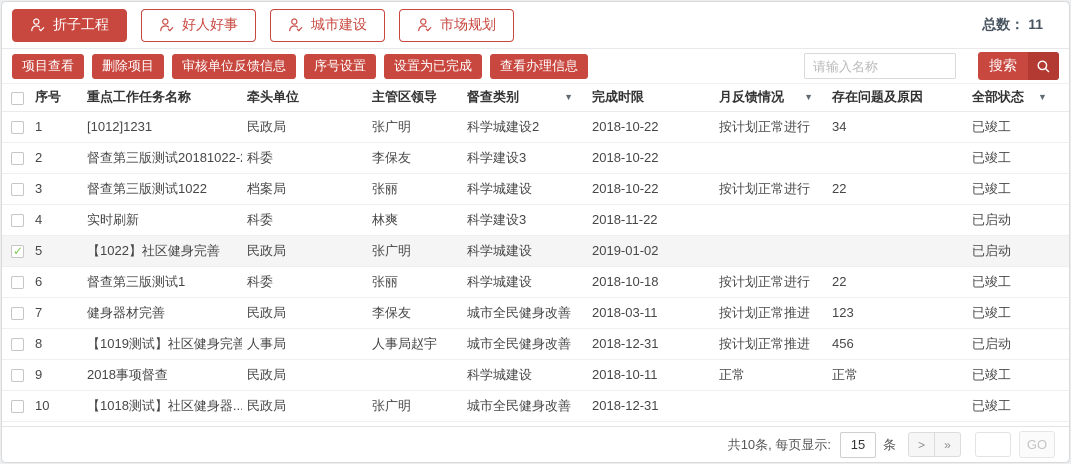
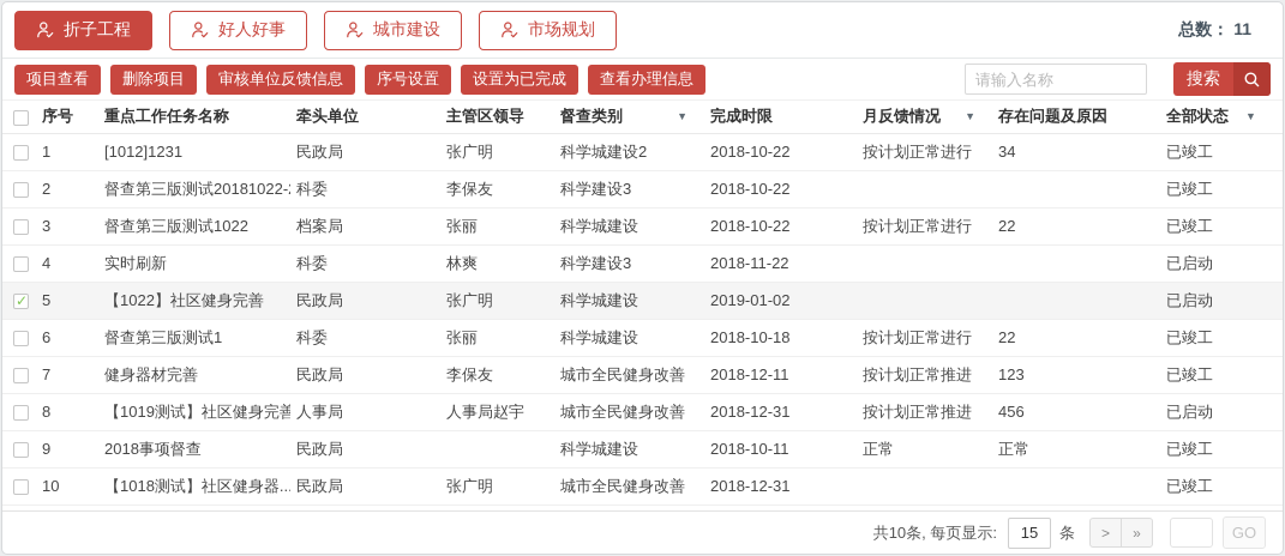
  折子工程
  好人好事
  城市建设
  市场规划
  总数： 11
  项目查看
  删除项目
  审核单位反馈信息
  序号设置
  设置为已完成
  查看办理信息
  请输入名称
  搜索
  	序号	重点工作任务名称	牵头单位	主管区领导	督查类别 ▼	完成时限	月反馈情况 ▼	存在问题及原因	全部状态 ▼
  	1	[1012]1231	民政局	张广明	科学城建设2	2018-10-22	按计划正常进行	34	已竣工
  	2	督查第三版测试20181022-	科委	李保友	科学建设3	2018-10-22			已竣工
  	3	督查第三版测试1022	档案局	张丽	科学城建设	2018-10-22	按计划正常进行	22	已竣工
  	4	实时刷新	科委	林爽	科学建设3	2018-11-22			已启动
  	5	【1022】社区健身完善	民政局	张广明	科学城建设	2019-01-02			已启动
  	6	督查第三版测试1	科委	张丽	科学城建设	2018-10-18	按计划正常进行	22	已竣工
- 	7	健身器材完善	民政局	李保友	城市全民健身改善	2018-03-11	按计划正常推进	123	已竣工
+ 	7	健身器材完善	民政局	李保友	城市全民健身改善	2018-12-11	按计划正常推进	123	已竣工
  	8	【1019测试】社区健身完善	人事局	人事局赵宇	城市全民健身改善	2018-12-31	按计划正常推进	456	已启动
  	9	2018事项督查	民政局		科学城建设	2018-10-11	正常	正常	已竣工
  	10	【1018测试】社区健身器...	民政局	张广明	城市全民健身改善	2018-12-31			已竣工
  共10条, 每页显示:
  15
  条
  >
  »
  GO
